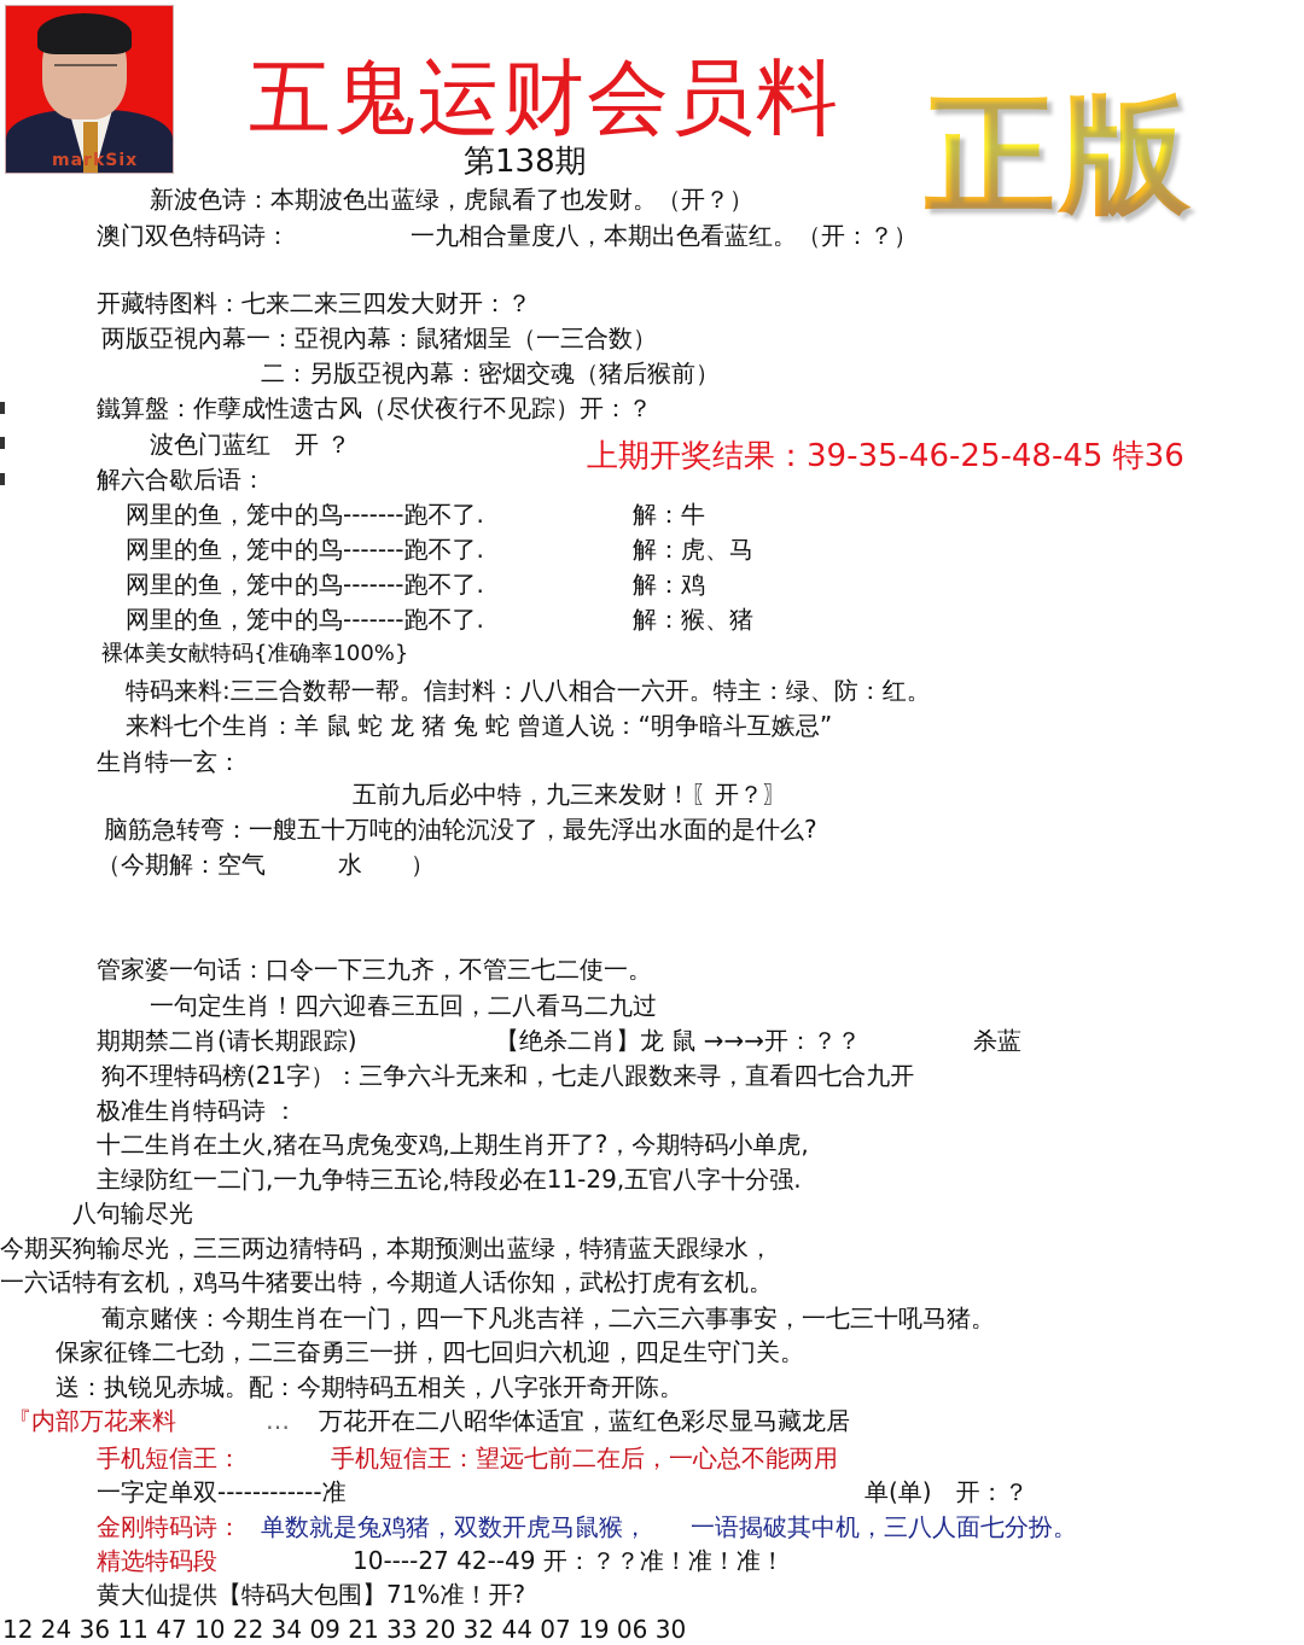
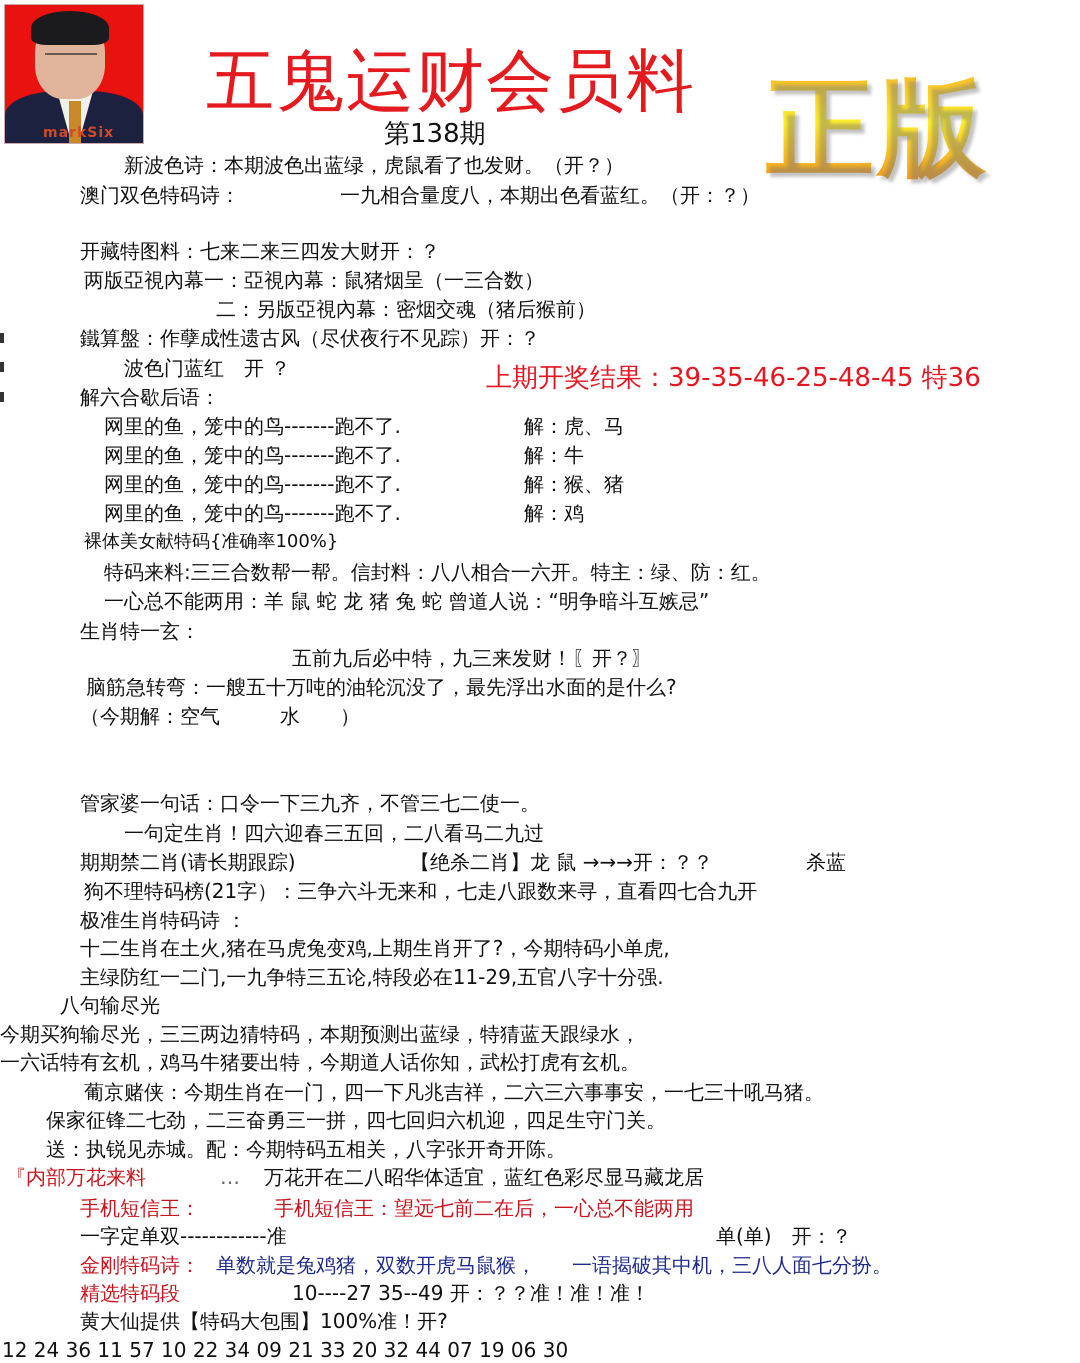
  markSix
  五鬼运财会员料
  第138期
  正版
  新波色诗：本期波色出蓝绿，虎鼠看了也发财。（开？）
  澳门双色特码诗：
  一九相合量度八，本期出色看蓝红。（开：？）
  开藏特图料：七来二来三四发大财开：？
  两版亞視內幕一：亞視內幕：鼠猪烟呈（一三合数）
  二：另版亞視內幕：密烟交魂（猪后猴前）
  鐵算盤：作孽成性遗古风（尽伏夜行不见踪）开：？
  波色门蓝红 开 ？
  上期开奖结果：39-35-46-25-48-45 特36
  解六合歇后语：
  网里的鱼，笼中的鸟-------跑不了.
- 解：牛
+ 解：虎、马
  网里的鱼，笼中的鸟-------跑不了.
- 解：虎、马
+ 解：牛
  网里的鱼，笼中的鸟-------跑不了.
- 解：鸡
+ 解：猴、猪
  网里的鱼，笼中的鸟-------跑不了.
- 解：猴、猪
+ 解：鸡
  裸体美女献特码{准确率100%}
  特码来料:三三合数帮一帮。信封料：八八相合一六开。特主：绿、防：红。
- 来料七个生肖：羊 鼠 蛇 龙 猪 兔 蛇 曾道人说：“明争暗斗互嫉忌”
+ 一心总不能两用：羊 鼠 蛇 龙 猪 兔 蛇 曾道人说：“明争暗斗互嫉忌”
  生肖特一玄：
  五前九后必中特，九三来发财！〖开？〗
  脑筋急转弯：一艘五十万吨的油轮沉没了，最先浮出水面的是什么?
  （今期解：空气 水 ）
  管家婆一句话：口令一下三九齐，不管三七二使一。
  一句定生肖！四六迎春三五回，二八看马二九过
  期期禁二肖(请长期跟踪)
  【绝杀二肖】龙 鼠 →→→开：？？
  杀蓝
  狗不理特码榜(21字）：三争六斗无来和，七走八跟数来寻，直看四七合九开
  极准生肖特码诗 ：
  十二生肖在土火,猪在马虎兔变鸡,上期生肖开了?，今期特码小单虎,
  主绿防红一二门,一九争特三五论,特段必在11-29,五官八字十分强.
  八句输尽光
  今期买狗输尽光，三三两边猜特码，本期预测出蓝绿，特猜蓝天跟绿水，
  一六话特有玄机，鸡马牛猪要出特，今期道人话你知，武松打虎有玄机。
  葡京赌侠：今期生肖在一门，四一下凡兆吉祥，二六三六事事安，一七三十吼马猪。
  保家征锋二七劲，二三奋勇三一拼，四七回归六机迎，四足生守门关。
  送：执锐见赤城。配：今期特码五相关，八字张开奇开陈。
  『内部万花来料
  …
  万花开在二八昭华体适宜，蓝红色彩尽显马藏龙居
  手机短信王：
  手机短信王：望远七前二在后，一心总不能两用
  一字定单双------------准
  单(单) 开：？
  金刚特码诗：
  单数就是兔鸡猪，双数开虎马鼠猴，
  一语揭破其中机，三八人面七分扮。
  精选特码段
- 10----27 42--49 开：？？准！准！准！
+ 10----27 35--49 开：？？准！准！准！
- 黄大仙提供【特码大包围】71%准！开?
+ 黄大仙提供【特码大包围】100%准！开?
- 12 24 36 11 47 10 22 34 09 21 33 20 32 44 07 19 06 30
+ 12 24 36 11 57 10 22 34 09 21 33 20 32 44 07 19 06 30
